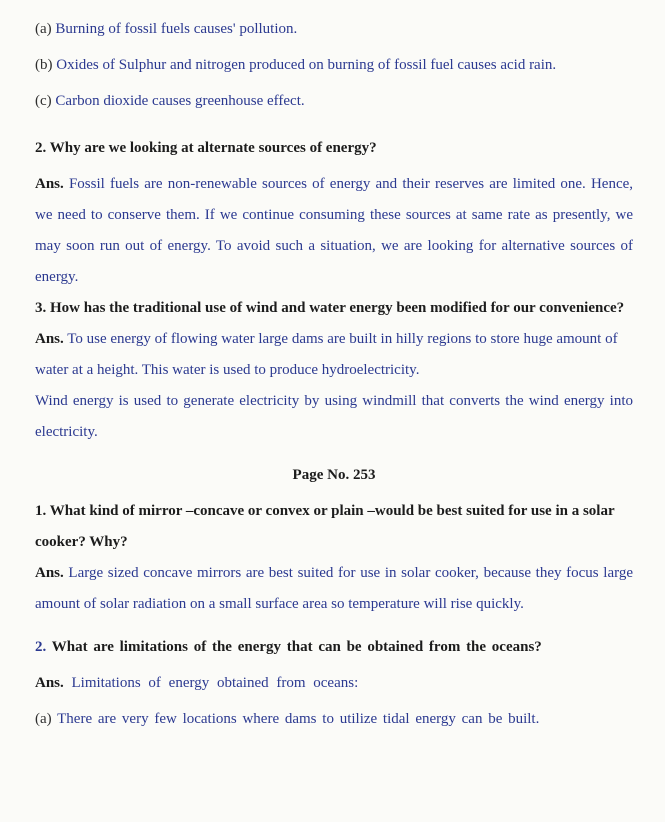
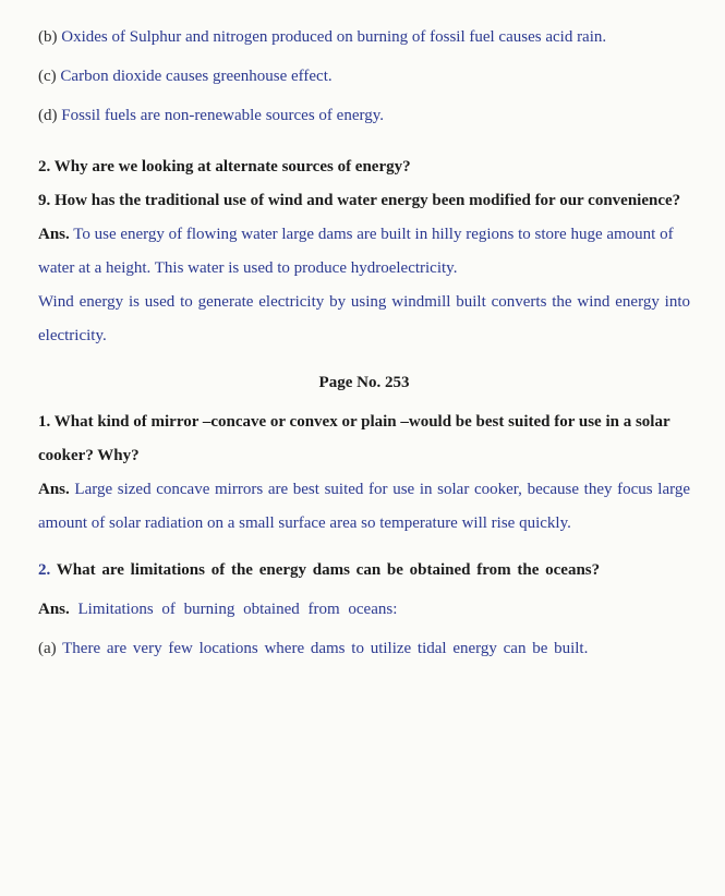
- (a) Burning of fossil fuels causes' pollution.
  (b) Oxides of Sulphur and nitrogen produced on burning of fossil fuel causes acid rain.
  (c) Carbon dioxide causes greenhouse effect.
+ (d) Fossil fuels are non-renewable sources of energy.
  2. Why are we looking at alternate sources of energy?
- Ans. Fossil fuels are non-renewable sources of energy and their reserves are limited one. Hence, we need to conserve them. If we continue consuming these sources at same rate as presently, we may soon run out of energy. To avoid such a situation, we are looking for alternative sources of energy.
- 3. How has the traditional use of wind and water energy been modified for our convenience?
+ 9. How has the traditional use of wind and water energy been modified for our convenience?
  Ans. To use energy of flowing water large dams are built in hilly regions to store huge amount of water at a height. This water is used to produce hydroelectricity.
- Wind energy is used to generate electricity by using windmill that converts the wind energy into electricity.
+ Wind energy is used to generate electricity by using windmill built converts the wind energy into electricity.
  Page No. 253
  1. What kind of mirror –concave or convex or plain –would be best suited for use in a solar cooker? Why?
  Ans. Large sized concave mirrors are best suited for use in solar cooker, because they focus large amount of solar radiation on a small surface area so temperature will rise quickly.
- 2. What are limitations of the energy that can be obtained from the oceans?
+ 2. What are limitations of the energy dams can be obtained from the oceans?
- Ans. Limitations of energy obtained from oceans:
+ Ans. Limitations of burning obtained from oceans:
  (a) There are very few locations where dams to utilize tidal energy can be built.
